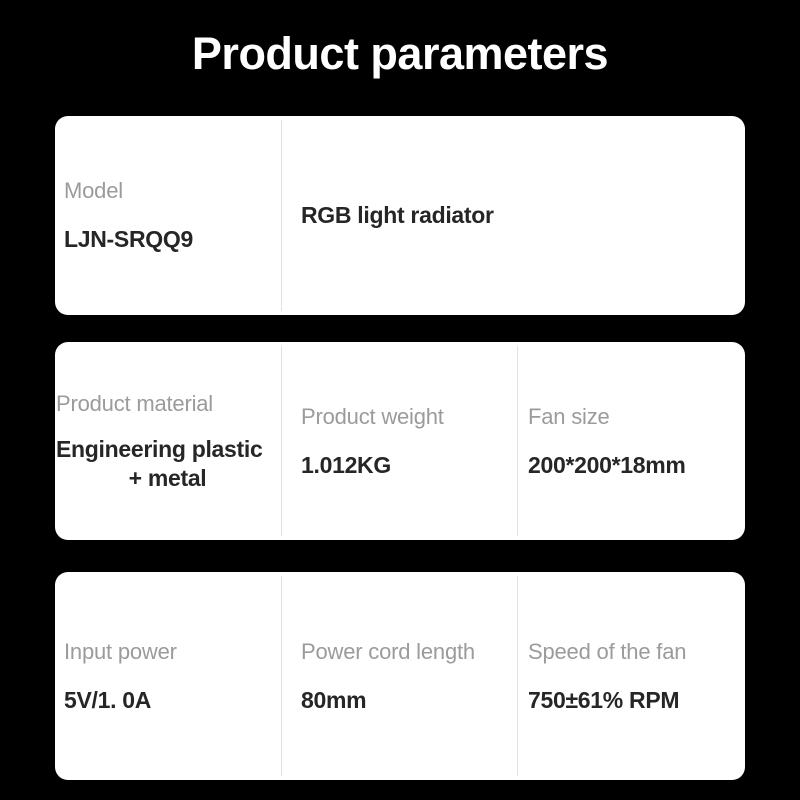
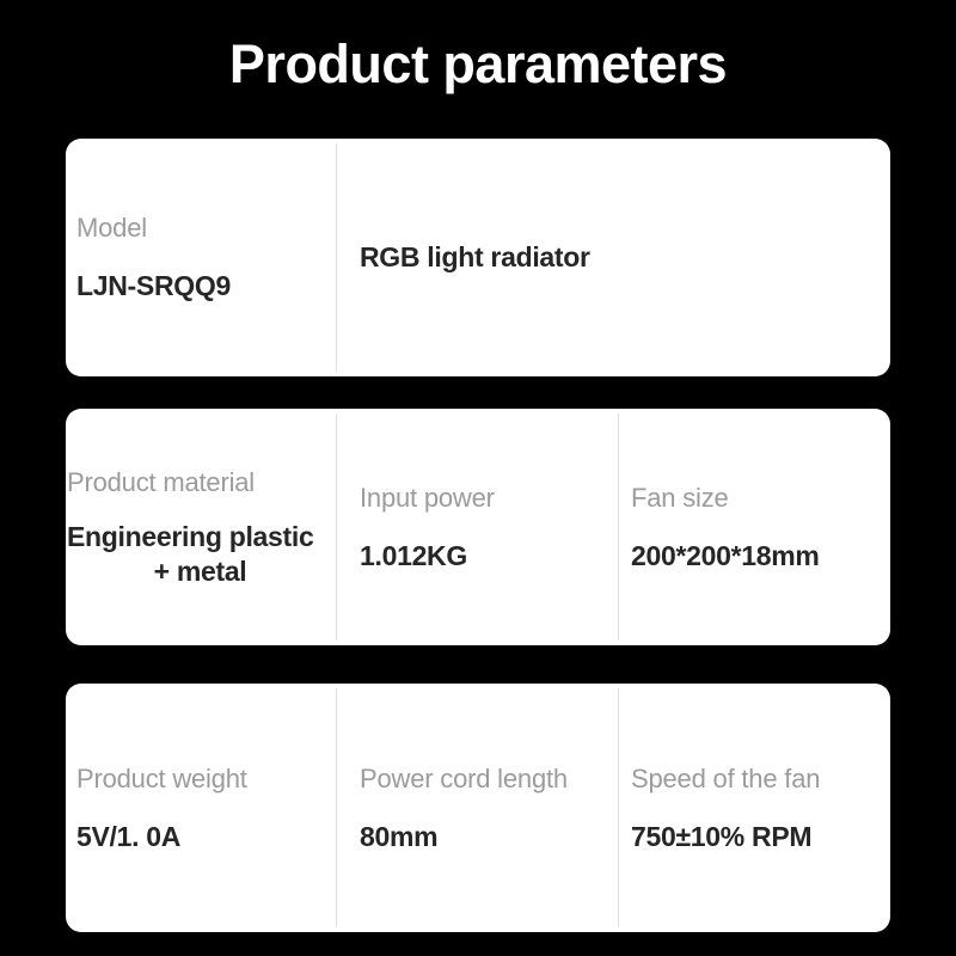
  Product parameters
  Model
  LJN-SRQQ9
  RGB light radiator
  Product material
  Engineering plastic
  + metal
- Product weight
+ Input power
  1.012KG
  Fan size
  200*200*18mm
- Input power
+ Product weight
  5V/1. 0A
  Power cord length
  80mm
  Speed of the fan
- 750±61% RPM
+ 750±10% RPM
